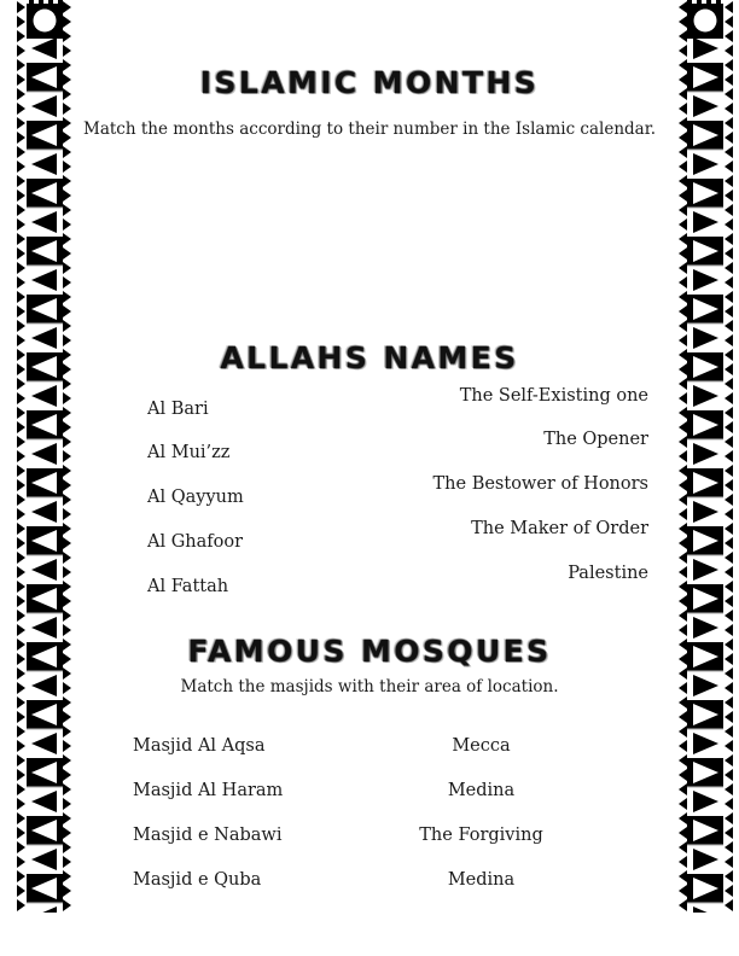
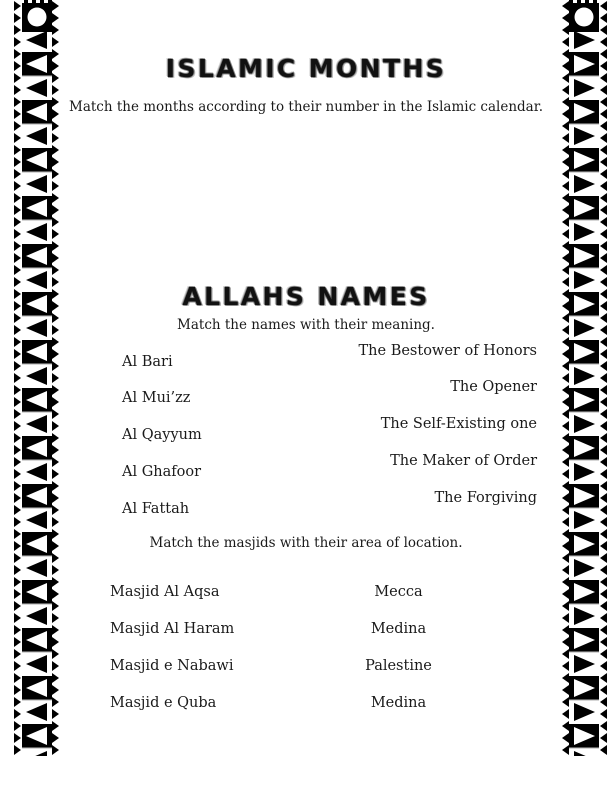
  ISLAMIC MONTHS
  Match the months according to their number in the Islamic calendar.
  ALLAHS NAMES
+ Match the names with their meaning.
  Al Bari
- The Self-Existing one
+ The Bestower of Honors
  Al Mui’zz
  The Opener
  Al Qayyum
- The Bestower of Honors
+ The Self-Existing one
  Al Ghafoor
  The Maker of Order
  Al Fattah
- Palestine
+ The Forgiving
- FAMOUS MOSQUES
  Match the masjids with their area of location.
  Masjid Al Aqsa
  Mecca
  Masjid Al Haram
  Medina
  Masjid e Nabawi
- The Forgiving
+ Palestine
  Masjid e Quba
  Medina
